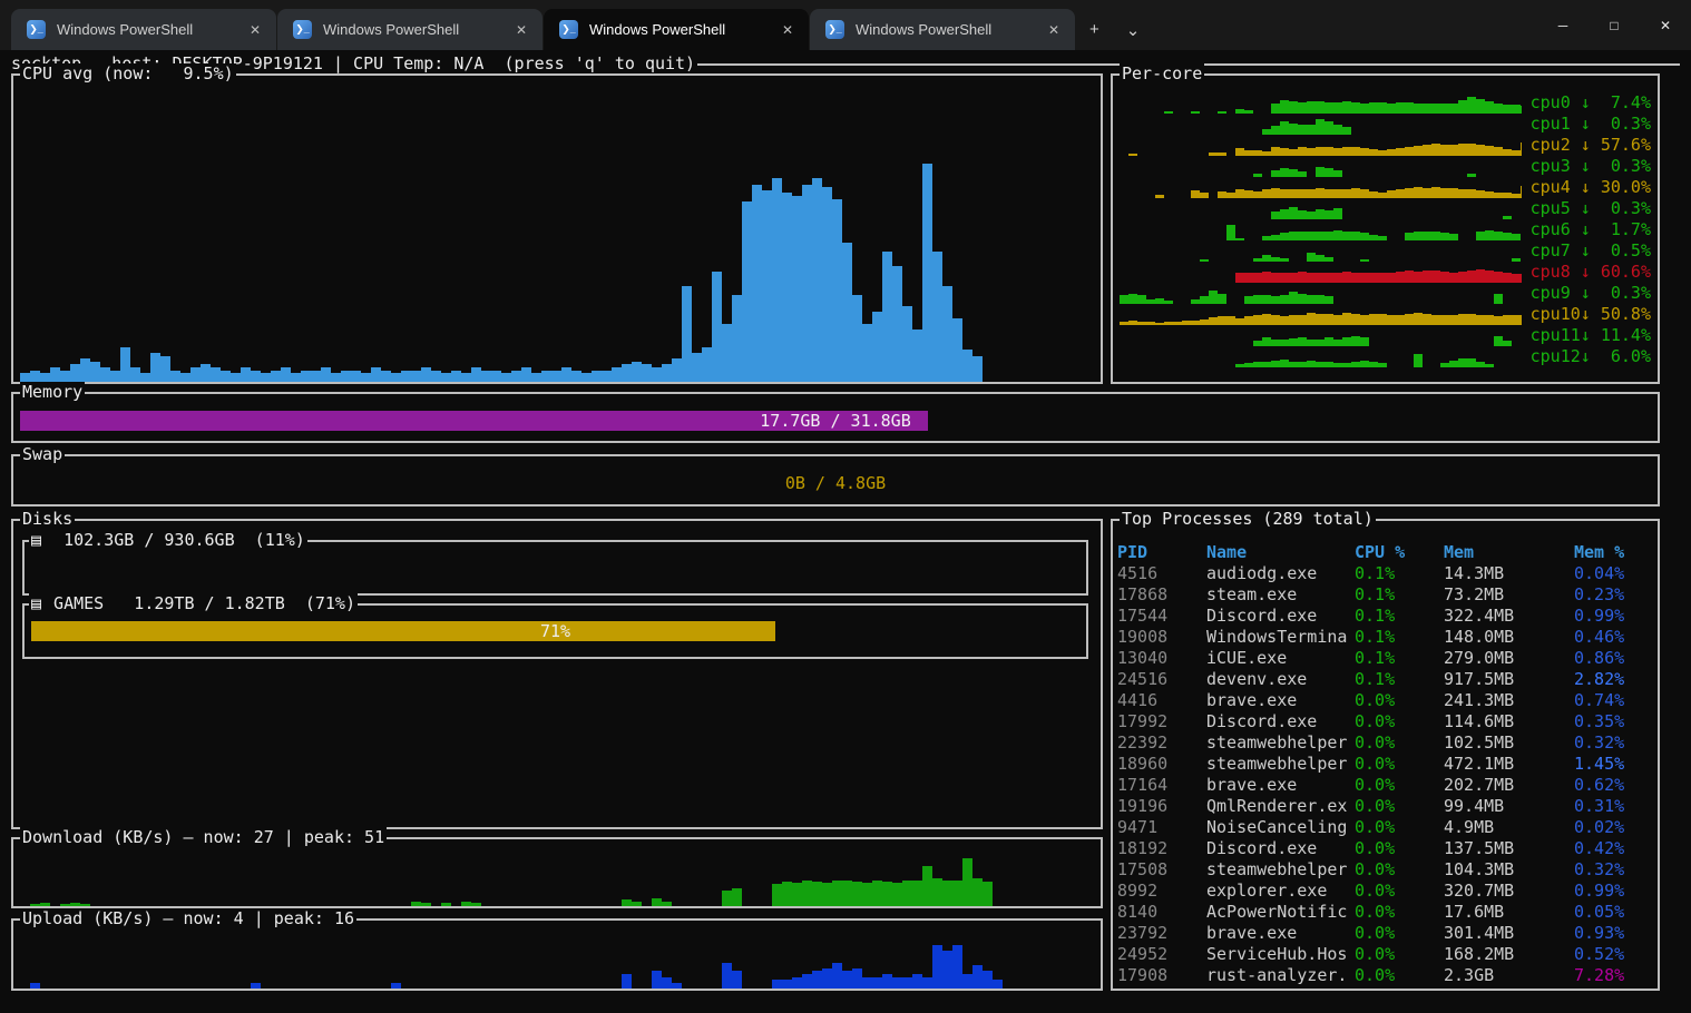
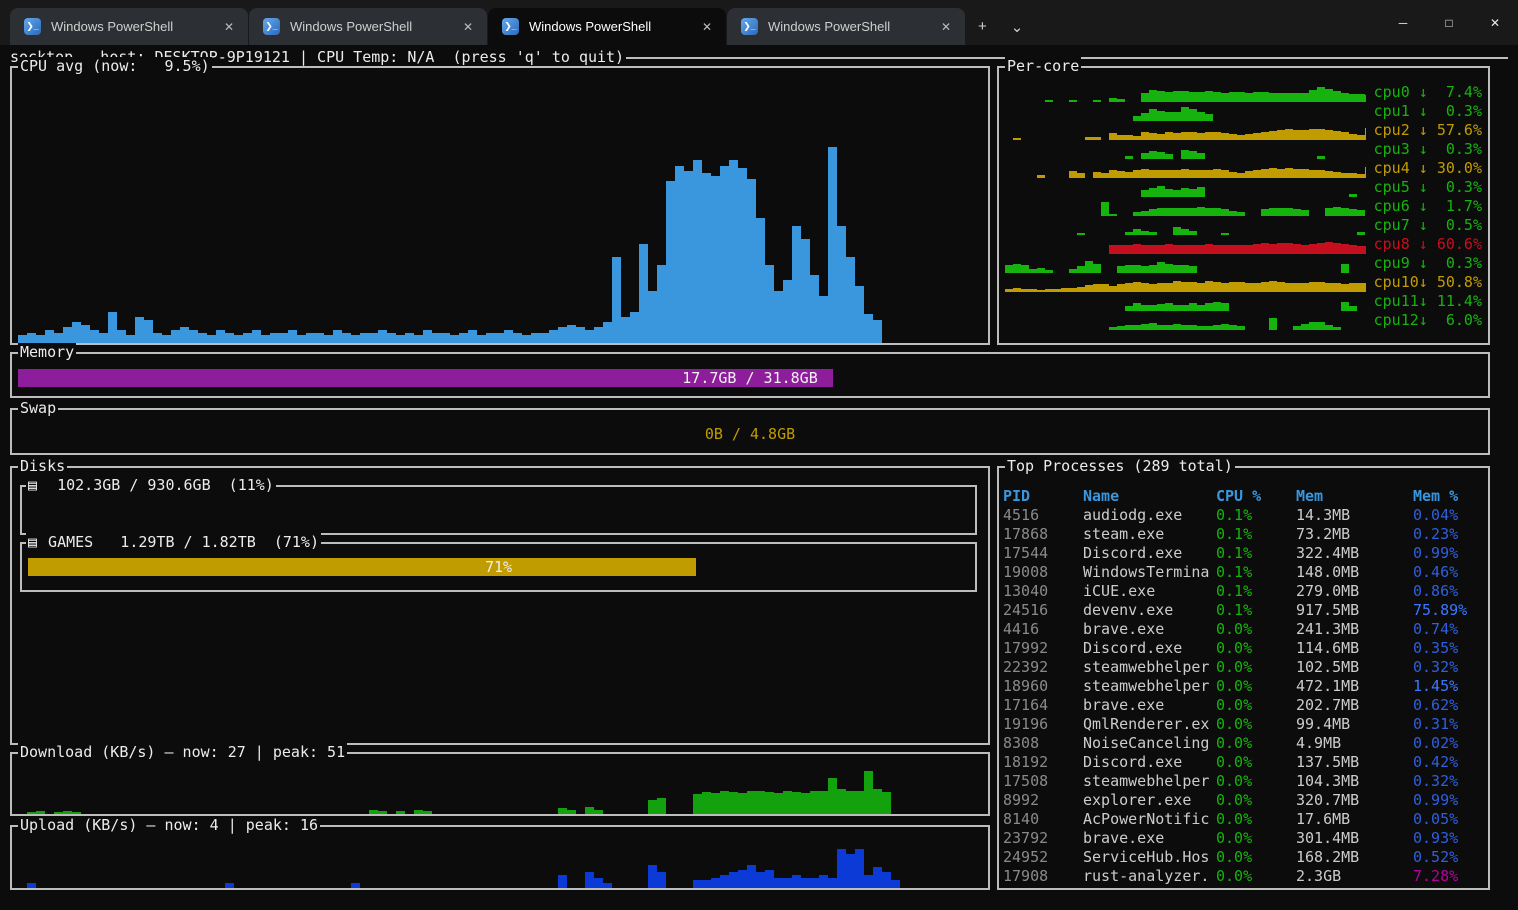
  ❯_
  Windows PowerShell
  ✕
  ❯_
  Windows PowerShell
  ✕
  ❯_
  Windows PowerShell
  ✕
  ❯_
  Windows PowerShell
  ✕
  +
  ⌄
  ─
  □
  ✕
  CPU avg (now: 9.5%)
  Per-core
  cpu0 ↓ 7.4%
  cpu1 ↓ 0.3%
  cpu2 ↓ 57.6%
  cpu3 ↓ 0.3%
  cpu4 ↓ 30.0%
  cpu5 ↓ 0.3%
  cpu6 ↓ 1.7%
  cpu7 ↓ 0.5%
  cpu8 ↓ 60.6%
  cpu9 ↓ 0.3%
  cpu10↓ 50.8%
  cpu11↓ 11.4%
  cpu12↓ 6.0%
  Memory
  17.7GB / 31.8GB
  Swap
  0B / 4.8GB
  Disks
  ▤
  102.3GB / 930.6GB (11%)
  ▤
  GAMES 1.29TB / 1.82TB (71%)
  71%
  Top Processes (289 total)
  PID
  Name
  CPU %
  Mem
  Mem %
  4516
  audiodg.exe
  0.1%
  14.3MB
  0.04%
  17868
  steam.exe
  0.1%
  73.2MB
  0.23%
  17544
  Discord.exe
  0.1%
  322.4MB
  0.99%
  19008
  WindowsTermina
  0.1%
  148.0MB
  0.46%
  13040
  iCUE.exe
  0.1%
  279.0MB
  0.86%
  24516
  devenv.exe
  0.1%
  917.5MB
- 2.82%
+ 75.89%
  4416
  brave.exe
  0.0%
  241.3MB
  0.74%
  17992
  Discord.exe
  0.0%
  114.6MB
  0.35%
  22392
  steamwebhelper
  0.0%
  102.5MB
  0.32%
  18960
  steamwebhelper
  0.0%
  472.1MB
  1.45%
  17164
  brave.exe
  0.0%
  202.7MB
  0.62%
  19196
  QmlRenderer.ex
  0.0%
  99.4MB
  0.31%
- 9471
+ 8308
  NoiseCanceling
  0.0%
  4.9MB
  0.02%
  18192
  Discord.exe
  0.0%
  137.5MB
  0.42%
  17508
  steamwebhelper
  0.0%
  104.3MB
  0.32%
  8992
  explorer.exe
  0.0%
  320.7MB
  0.99%
  8140
  AcPowerNotific
  0.0%
  17.6MB
  0.05%
  23792
  brave.exe
  0.0%
  301.4MB
  0.93%
  24952
  ServiceHub.Hos
  0.0%
  168.2MB
  0.52%
  17908
  rust-analyzer.
  0.0%
  2.3GB
  7.28%
  Download (KB/s) — now: 27 | peak: 51
  Upload (KB/s) — now: 4 | peak: 16
